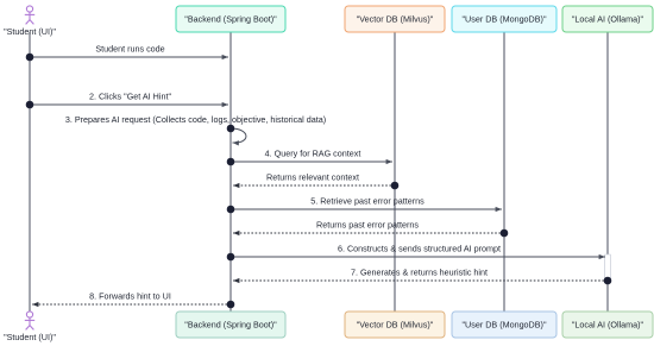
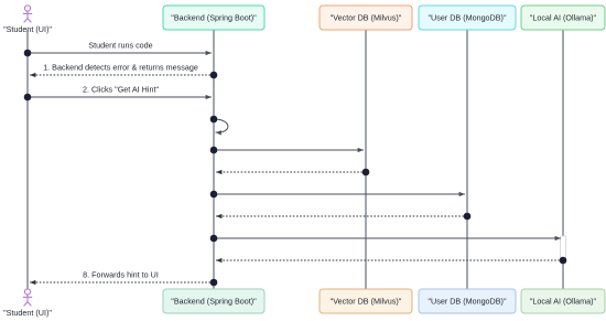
  Student runs code
+ 1. Backend detects error & returns message
  2. Clicks "Get AI Hint"
- 3. Prepares AI request (Collects code, logs, objective, historical data)
- 4. Query for RAG context
- Returns relevant context
- 5. Retrieve past error patterns
- Returns past error patterns
- 6. Constructs & sends structured AI prompt
- 7. Generates & returns heuristic hint
  8. Forwards hint to UI
  "Student (UI)"
  "Student (UI)"
  "Backend (Spring Boot)"
  "Backend (Spring Boot)"
  "Vector DB (Milvus)"
  "Vector DB (Milvus)"
  "User DB (MongoDB)"
  "User DB (MongoDB)"
  "Local AI (Ollama)"
  "Local AI (Ollama)"
